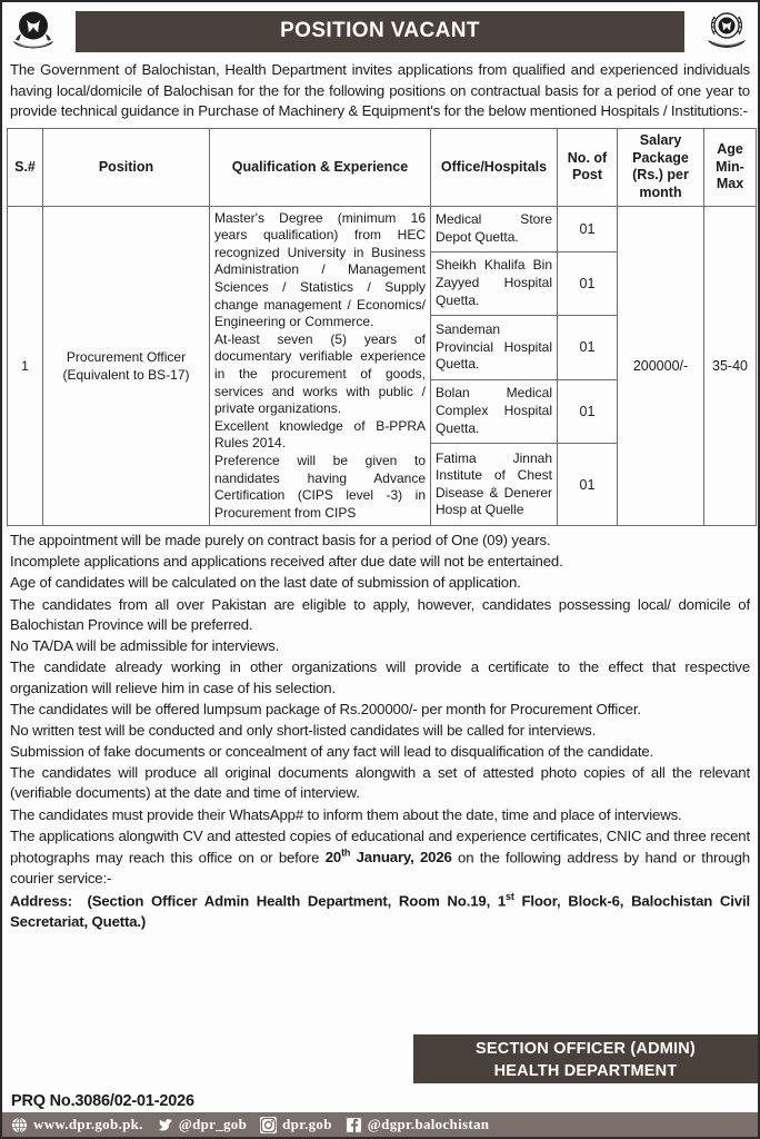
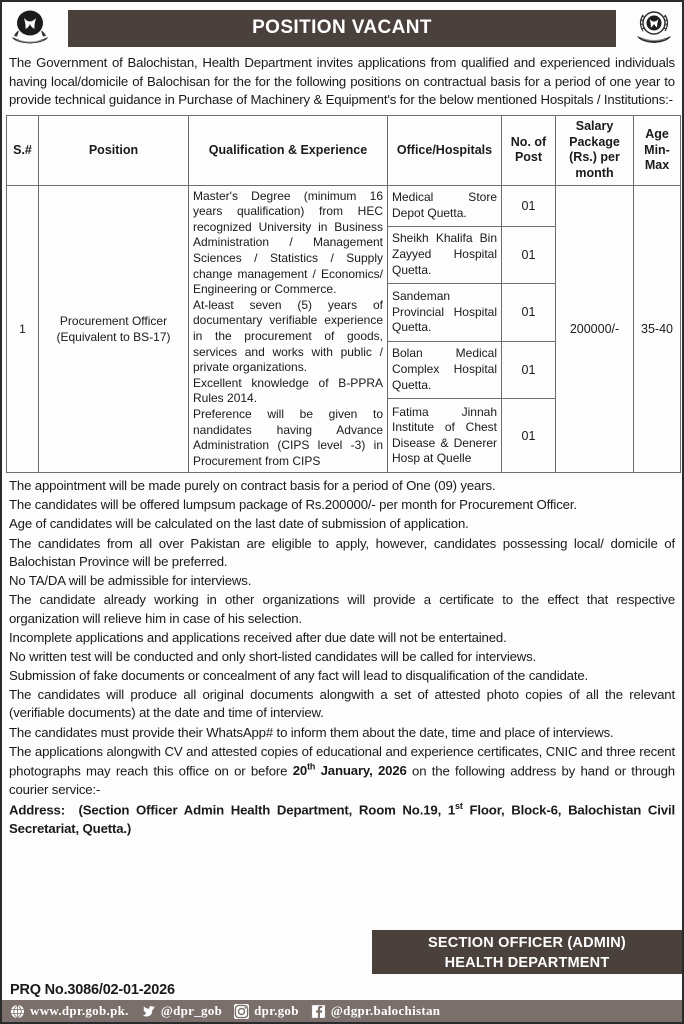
  POSITION VACANT
  The Government of Balochistan, Health Department invites applications from qualified and experienced individuals having local/domicile of Balochisan for the for the following positions on contractual basis for a period of one year to provide technical guidance in Purchase of Machinery & Equipment's for the below mentioned Hospitals / Institutions:-
  S.#	Position	Qualification & Experience	Office/Hospitals	No. of Post	Salary Package (Rs.) per month	Age Min- Max
- 1	Procurement Officer (Equivalent to BS-17)	Master's Degree (minimum 16 years qualification) from HEC recognized University in Business Administration / Management Sciences / Statistics / Supply change management / Economics/ Engineering or Commerce. At-least seven (5) years of documentary verifiable experience in the procurement of goods, services and works with public / private organizations. Excellent knowledge of B-PPRA Rules 2014. Preference will be given to nandidates having Advance Certification (CIPS level -3) in Procurement from CIPS	Medical Store Depot Quetta.	01	200000/-	35-40
+ 1	Procurement Officer (Equivalent to BS-17)	Master's Degree (minimum 16 years qualification) from HEC recognized University in Business Administration / Management Sciences / Statistics / Supply change management / Economics/ Engineering or Commerce. At-least seven (5) years of documentary verifiable experience in the procurement of goods, services and works with public / private organizations. Excellent knowledge of B-PPRA Rules 2014. Preference will be given to nandidates having Advance Administration (CIPS level -3) in Procurement from CIPS	Medical Store Depot Quetta.	01	200000/-	35-40
  Sheikh Khalifa Bin Zayyed Hospital Quetta.	01
  Sandeman Provincial Hospital Quetta.	01
  Bolan Medical Complex Hospital Quetta.	01
  Fatima Jinnah Institute of Chest Disease & Denerer Hosp at Quelle	01
  The appointment will be made purely on contract basis for a period of One (09) years.
- Incomplete applications and applications received after due date will not be entertained.
+ The candidates will be offered lumpsum package of Rs.200000/- per month for Procurement Officer.
  Age of candidates will be calculated on the last date of submission of application.
  The candidates from all over Pakistan are eligible to apply, however, candidates possessing local/ domicile of Balochistan Province will be preferred.
  No TA/DA will be admissible for interviews.
  The candidate already working in other organizations will provide a certificate to the effect that respective organization will relieve him in case of his selection.
- The candidates will be offered lumpsum package of Rs.200000/- per month for Procurement Officer.
+ Incomplete applications and applications received after due date will not be entertained.
  No written test will be conducted and only short-listed candidates will be called for interviews.
  Submission of fake documents or concealment of any fact will lead to disqualification of the candidate.
  The candidates will produce all original documents alongwith a set of attested photo copies of all the relevant (verifiable documents) at the date and time of interview.
  The candidates must provide their WhatsApp# to inform them about the date, time and place of interviews.
  The applications alongwith CV and attested copies of educational and experience certificates, CNIC and three recent photographs may reach this office on or before 20th January, 2026 on the following address by hand or through courier service:-
  Address: (Section Officer Admin Health Department, Room No.19, 1st Floor, Block-6, Balochistan Civil Secretariat, Quetta.)
  SECTION OFFICER (ADMIN)
  HEALTH DEPARTMENT
  PRQ No.3086/02-01-2026
  www.dpr.gob.pk.
  @dpr_gob
  dpr.gob
  @dgpr.balochistan
